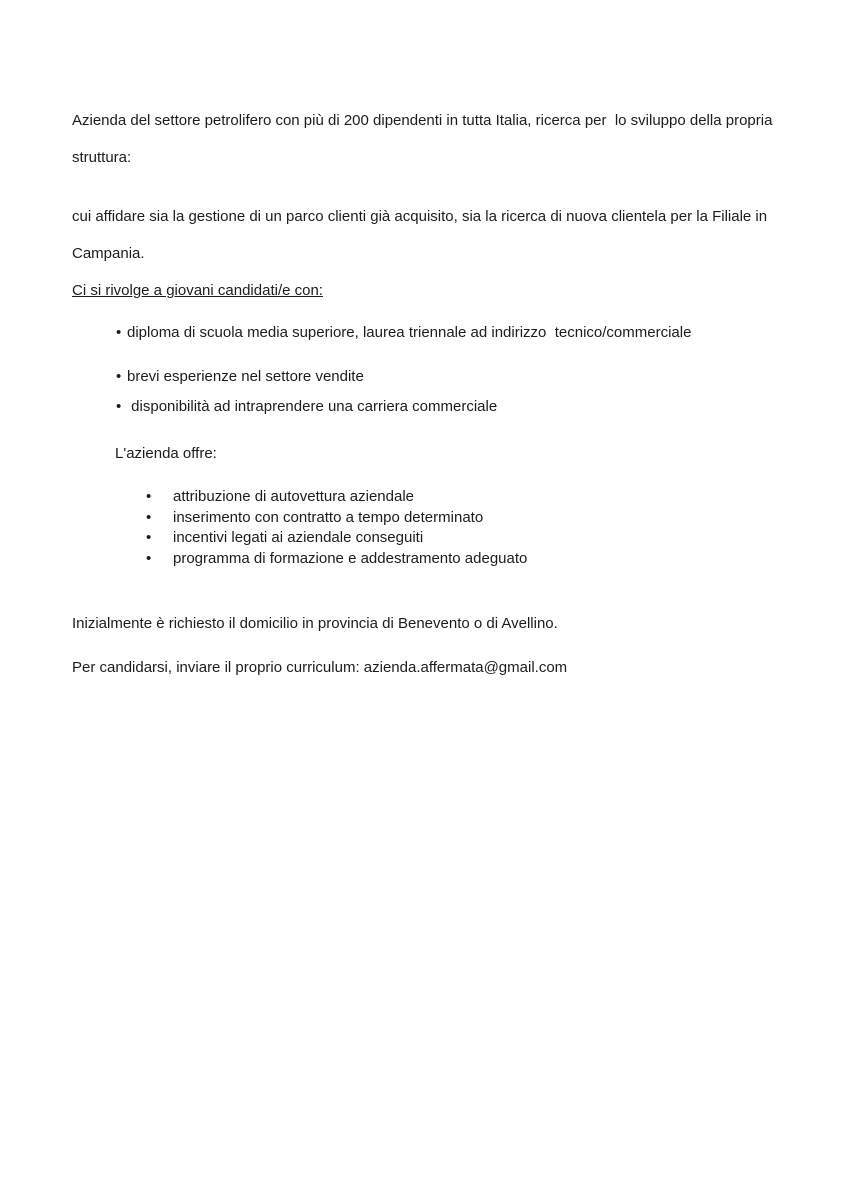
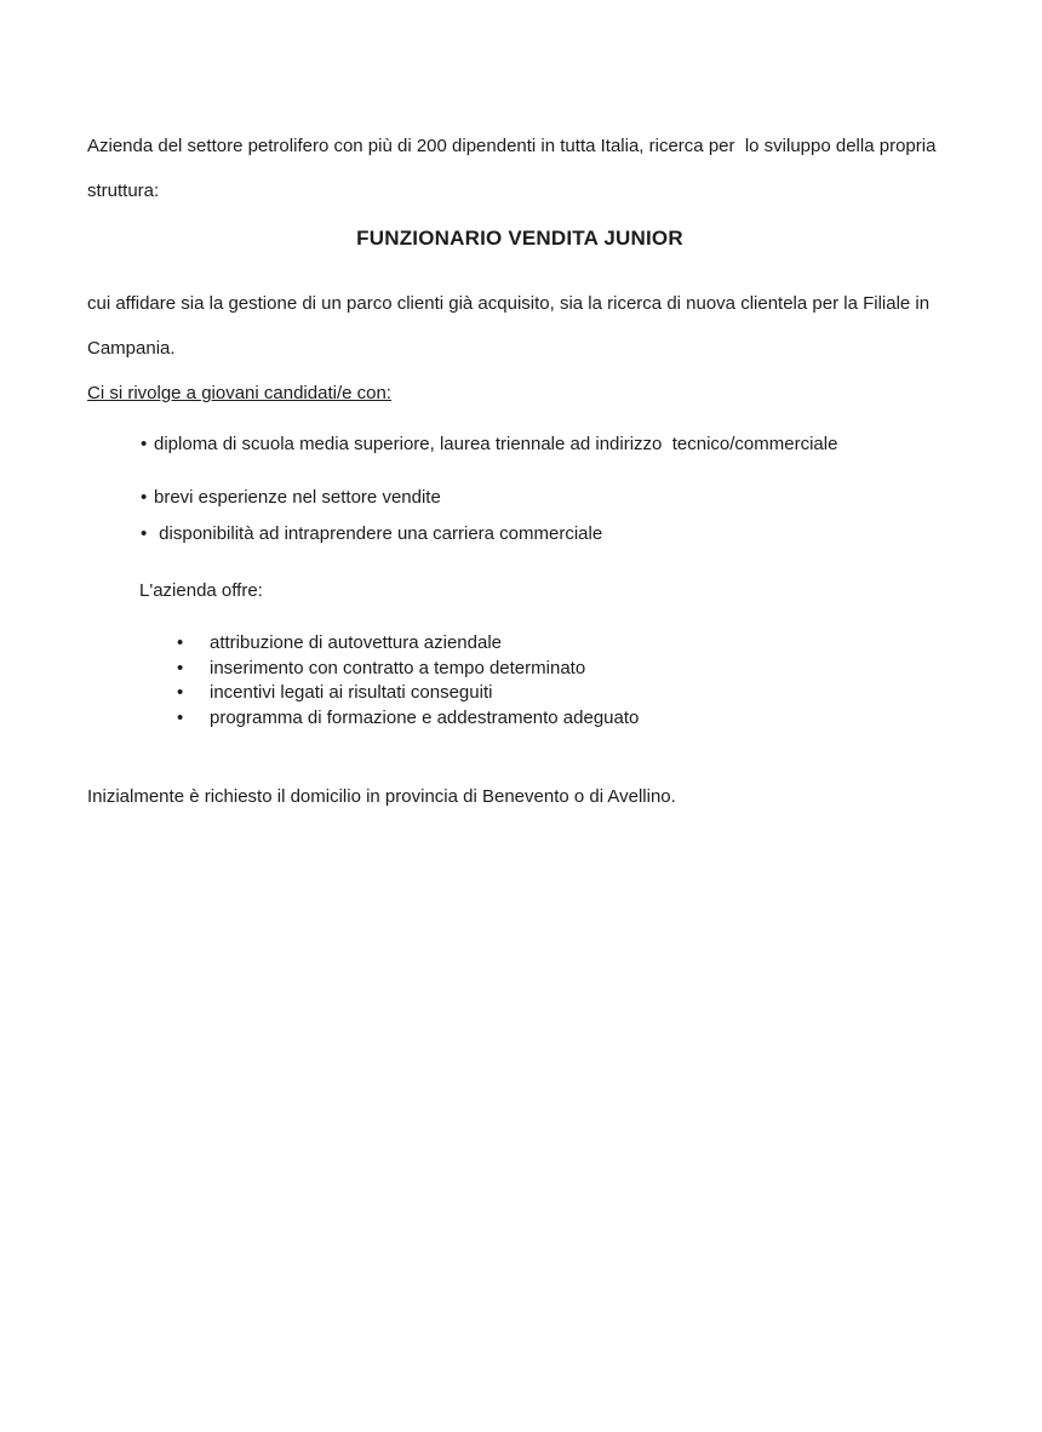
  Azienda del settore petrolifero con più di 200 dipendenti in tutta Italia, ricerca per lo sviluppo della propria struttura:
+ FUNZIONARIO VENDITA JUNIOR
  cui affidare sia la gestione di un parco clienti già acquisito, sia la ricerca di nuova clientela per la Filiale in Campania.
  Ci si rivolge a giovani candidati/e con:
  diploma di scuola media superiore, laurea triennale ad indirizzo tecnico/commerciale
  brevi esperienze nel settore vendite
  disponibilità ad intraprendere una carriera commerciale
  L'azienda offre:
  attribuzione di autovettura aziendale
  inserimento con contratto a tempo determinato
- incentivi legati ai aziendale conseguiti
+ incentivi legati ai risultati conseguiti
  programma di formazione e addestramento adeguato
  Inizialmente è richiesto il domicilio in provincia di Benevento o di Avellino.
- Per candidarsi, inviare il proprio curriculum: azienda.affermata@gmail.com
